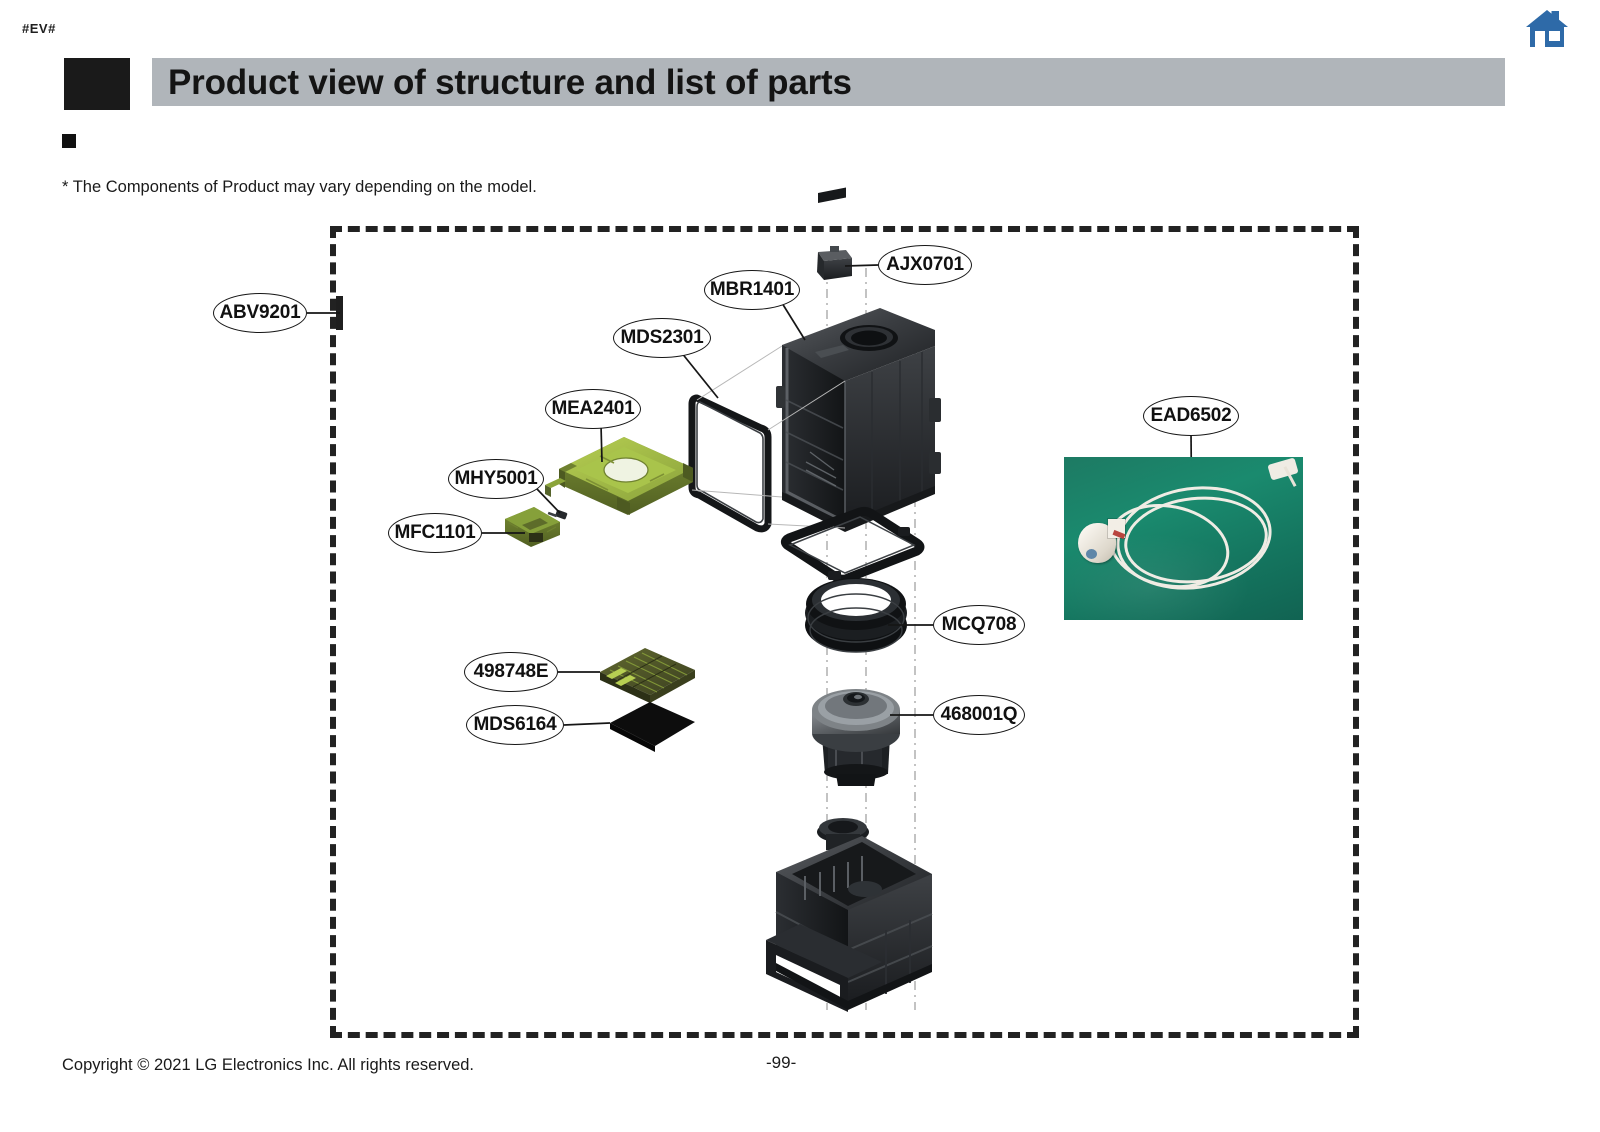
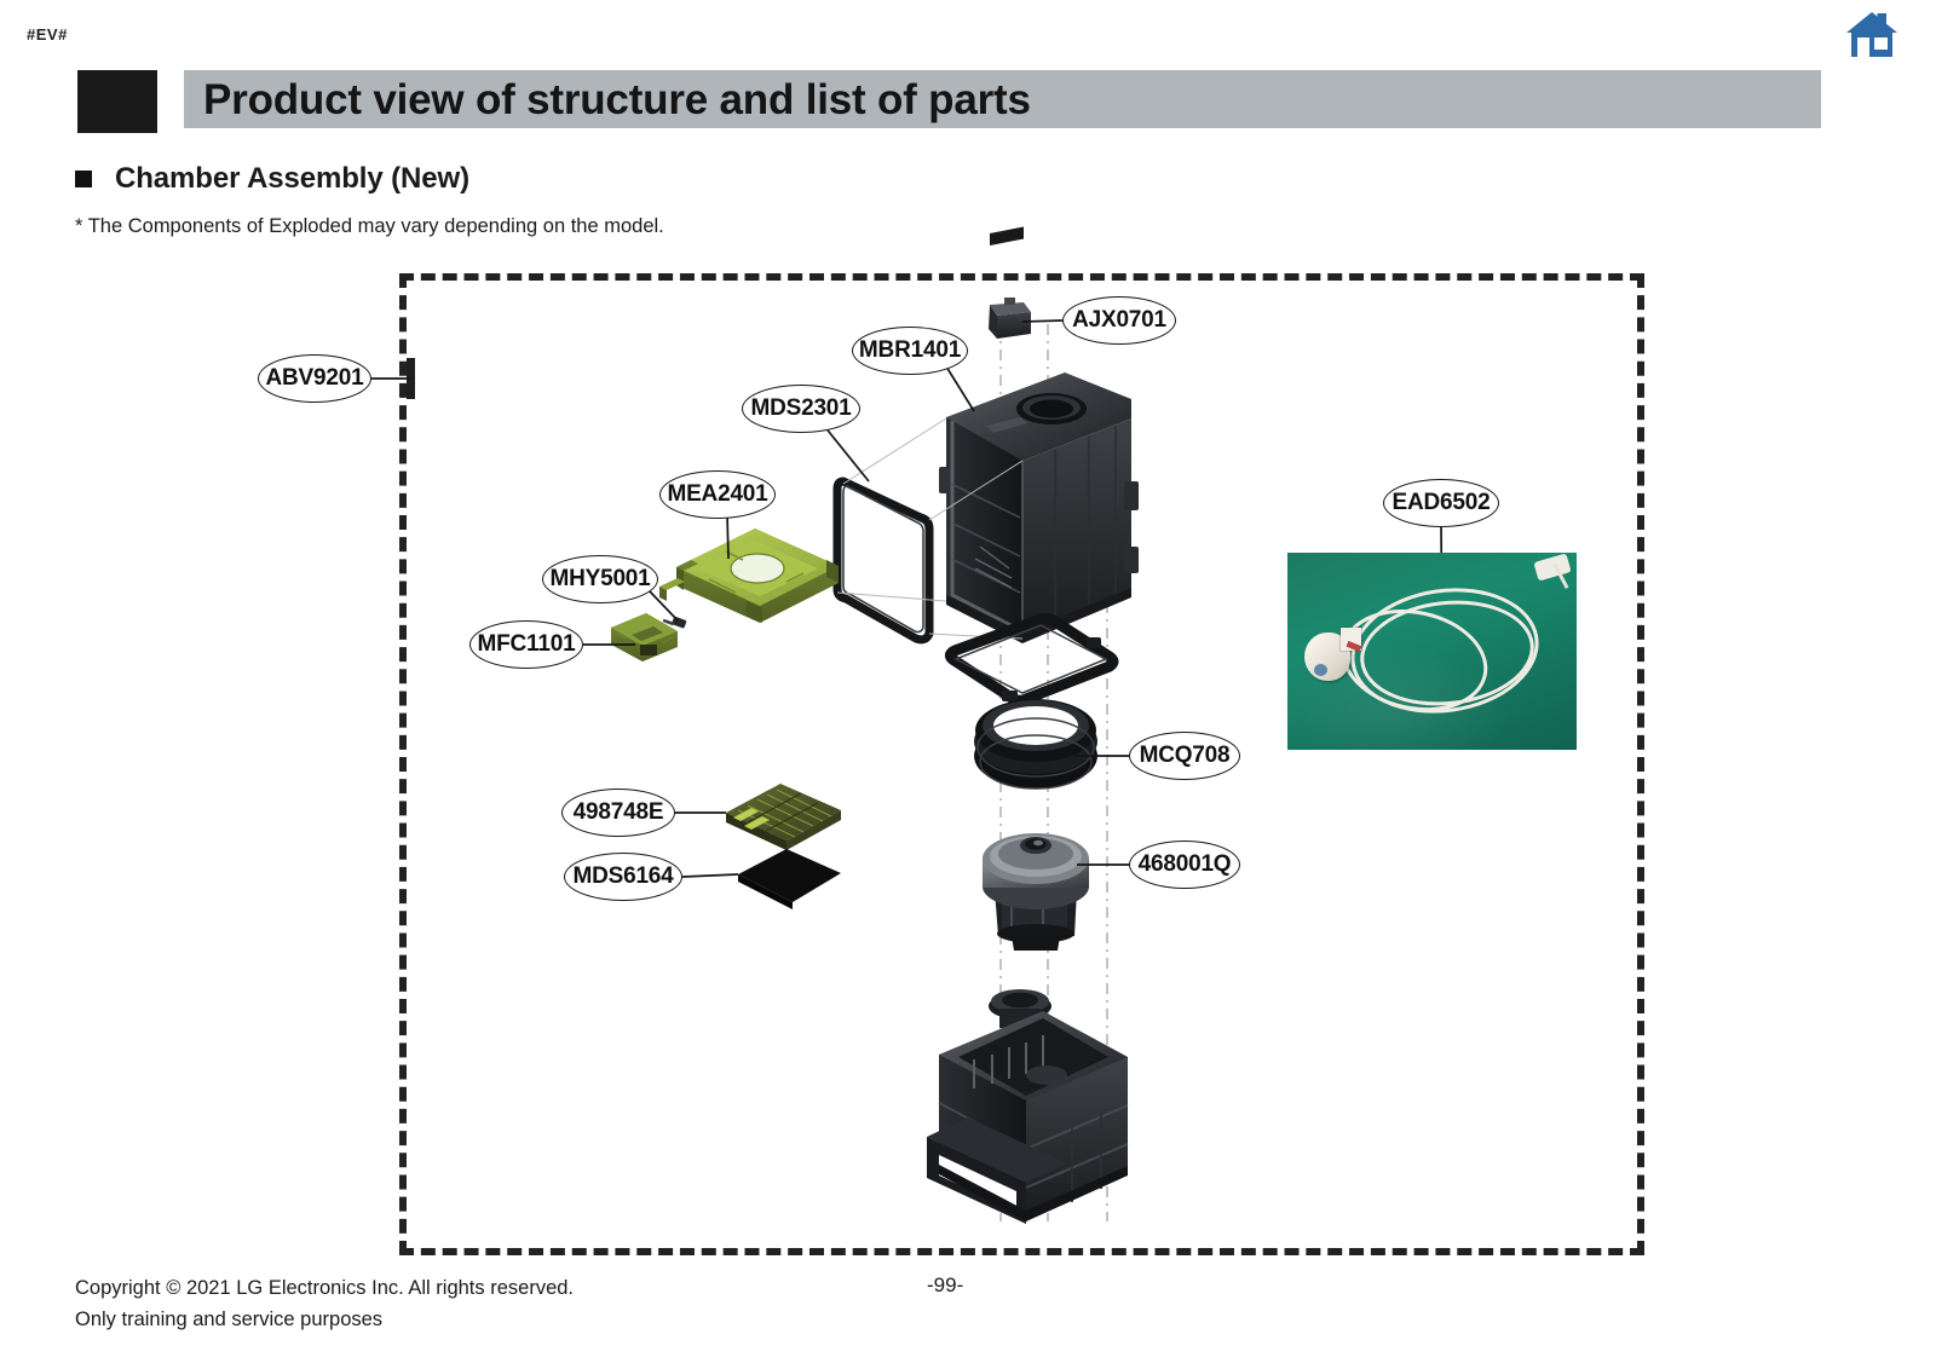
  #EV#
  Product view of structure and list of parts
+ Chamber Assembly (New)
- * The Components of Product may vary depending on the model.
+ * The Components of Exploded may vary depending on the model.
  ABV9201
  MBR1401
  AJX0701
  MDS2301
  MEA2401
  MHY5001
  MFC1101
  EAD6502
  MCQ708
  498748E
  MDS6164
  468001Q
  Copyright © 2021 LG Electronics Inc. All rights reserved.
+ Only training and service purposes
  -99-
